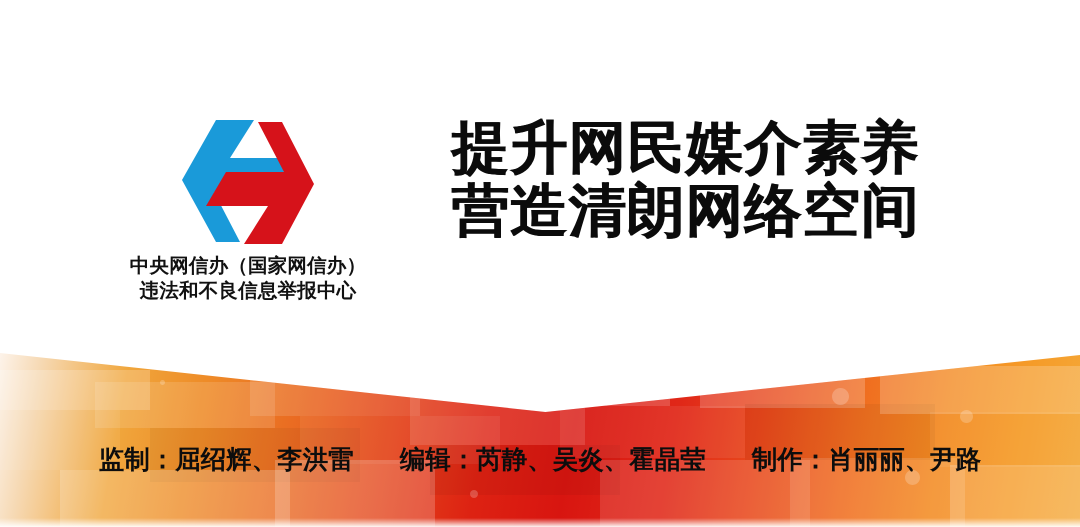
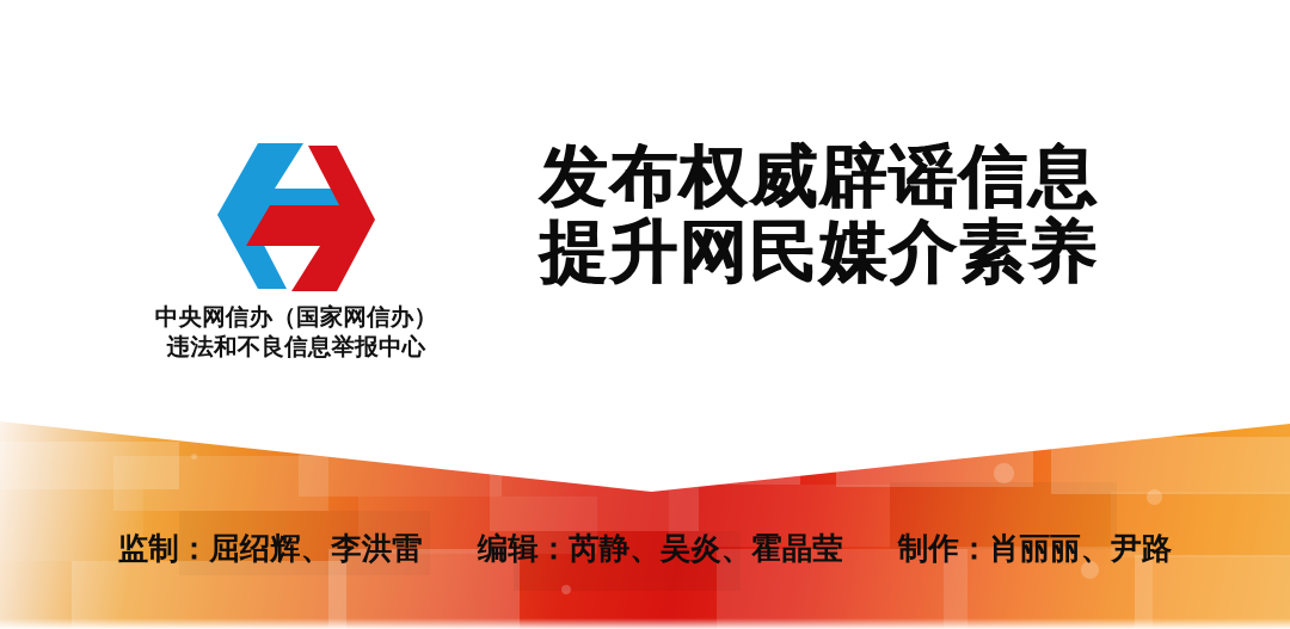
  中央网信办（国家网信办）
  违法和不良信息举报中心
+ 发布权威辟谣信息
  提升网民媒介素养
- 营造清朗网络空间
  监制：屈绍辉、李洪雷 编辑：芮静、吴炎、霍晶莹 制作：肖丽丽、尹路
